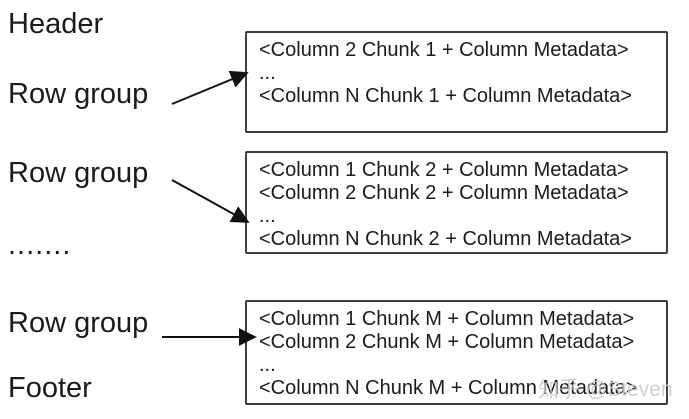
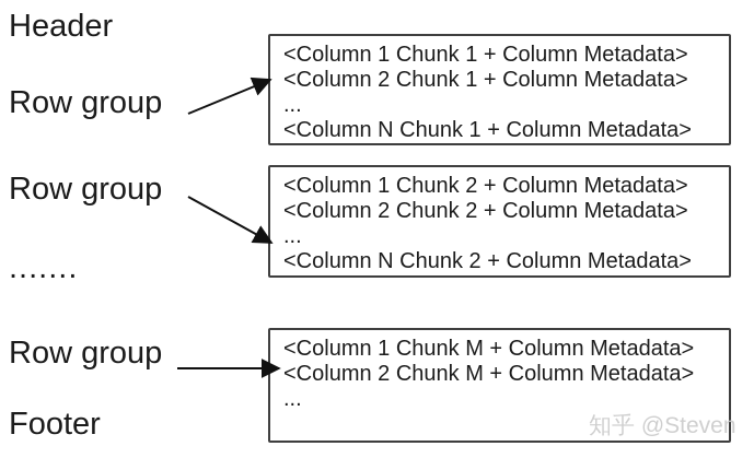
  Header
  Row group
  Row group
  .......
  Row group
  Footer
+ <Column 1 Chunk 1 + Column Metadata>
  <Column 2 Chunk 1 + Column Metadata>
  ...
  <Column N Chunk 1 + Column Metadata>
  <Column 1 Chunk 2 + Column Metadata>
  <Column 2 Chunk 2 + Column Metadata>
  ...
  <Column N Chunk 2 + Column Metadata>
  <Column 1 Chunk M + Column Metadata>
  <Column 2 Chunk M + Column Metadata>
  ...
- <Column N Chunk M + Column Metadata>
  知乎 @Steven
